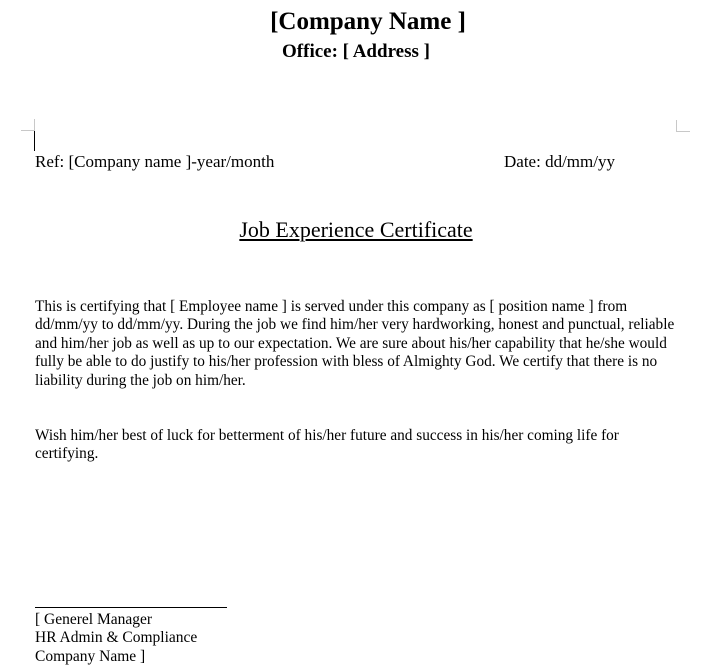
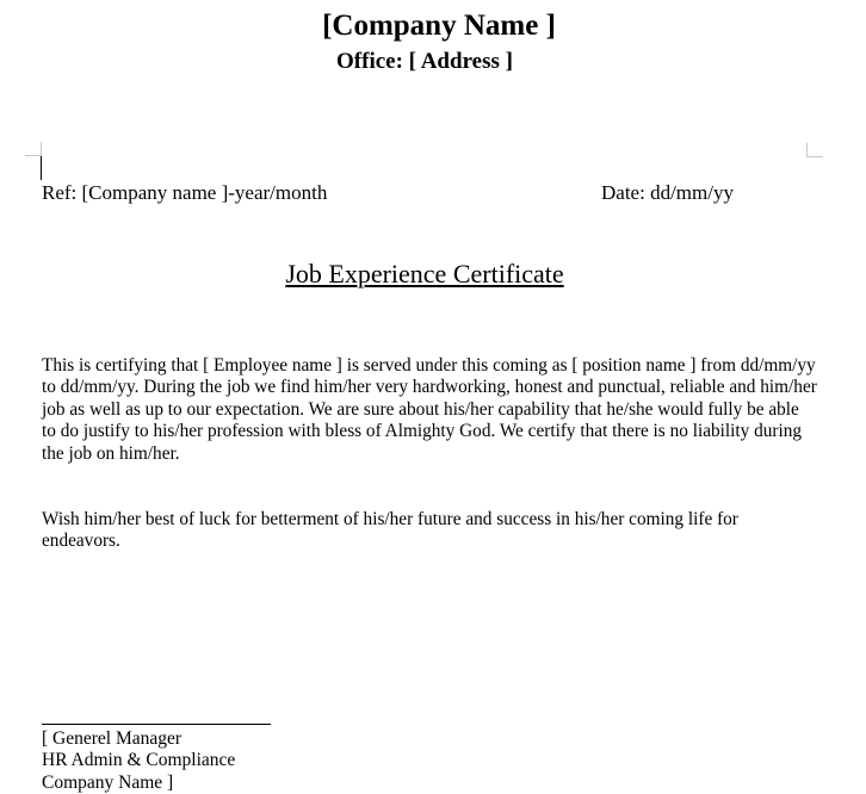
  [Company Name ]
  Office: [ Address ]
  Ref: [Company name ]-year/month
  Date: dd/mm/yy
  Job Experience Certificate
- This is certifying that [ Employee name ] is served under this company as [ position name ] from dd/mm/yy to dd/mm/yy. During the job we find him/her very hardworking, honest and punctual, reliable and him/her job as well as up to our expectation. We are sure about his/her capability that he/she would fully be able to do justify to his/her profession with bless of Almighty God. We certify that there is no liability during the job on him/her.
+ This is certifying that [ Employee name ] is served under this coming as [ position name ] from dd/mm/yy to dd/mm/yy. During the job we find him/her very hardworking, honest and punctual, reliable and him/her job as well as up to our expectation. We are sure about his/her capability that he/she would fully be able to do justify to his/her profession with bless of Almighty God. We certify that there is no liability during the job on him/her.
- Wish him/her best of luck for betterment of his/her future and success in his/her coming life for certifying.
+ Wish him/her best of luck for betterment of his/her future and success in his/her coming life for endeavors.
  [ Generel Manager
  HR Admin & Compliance
  Company Name ]
